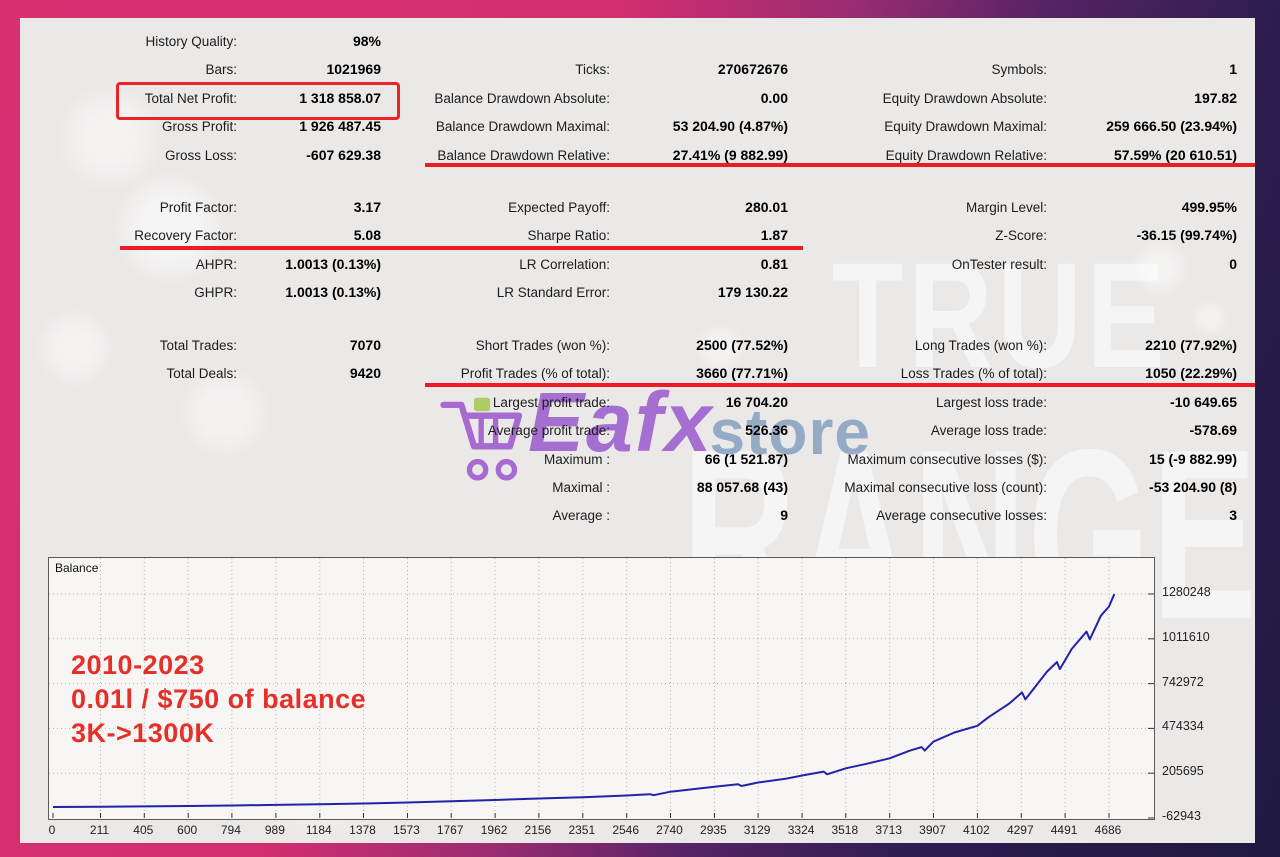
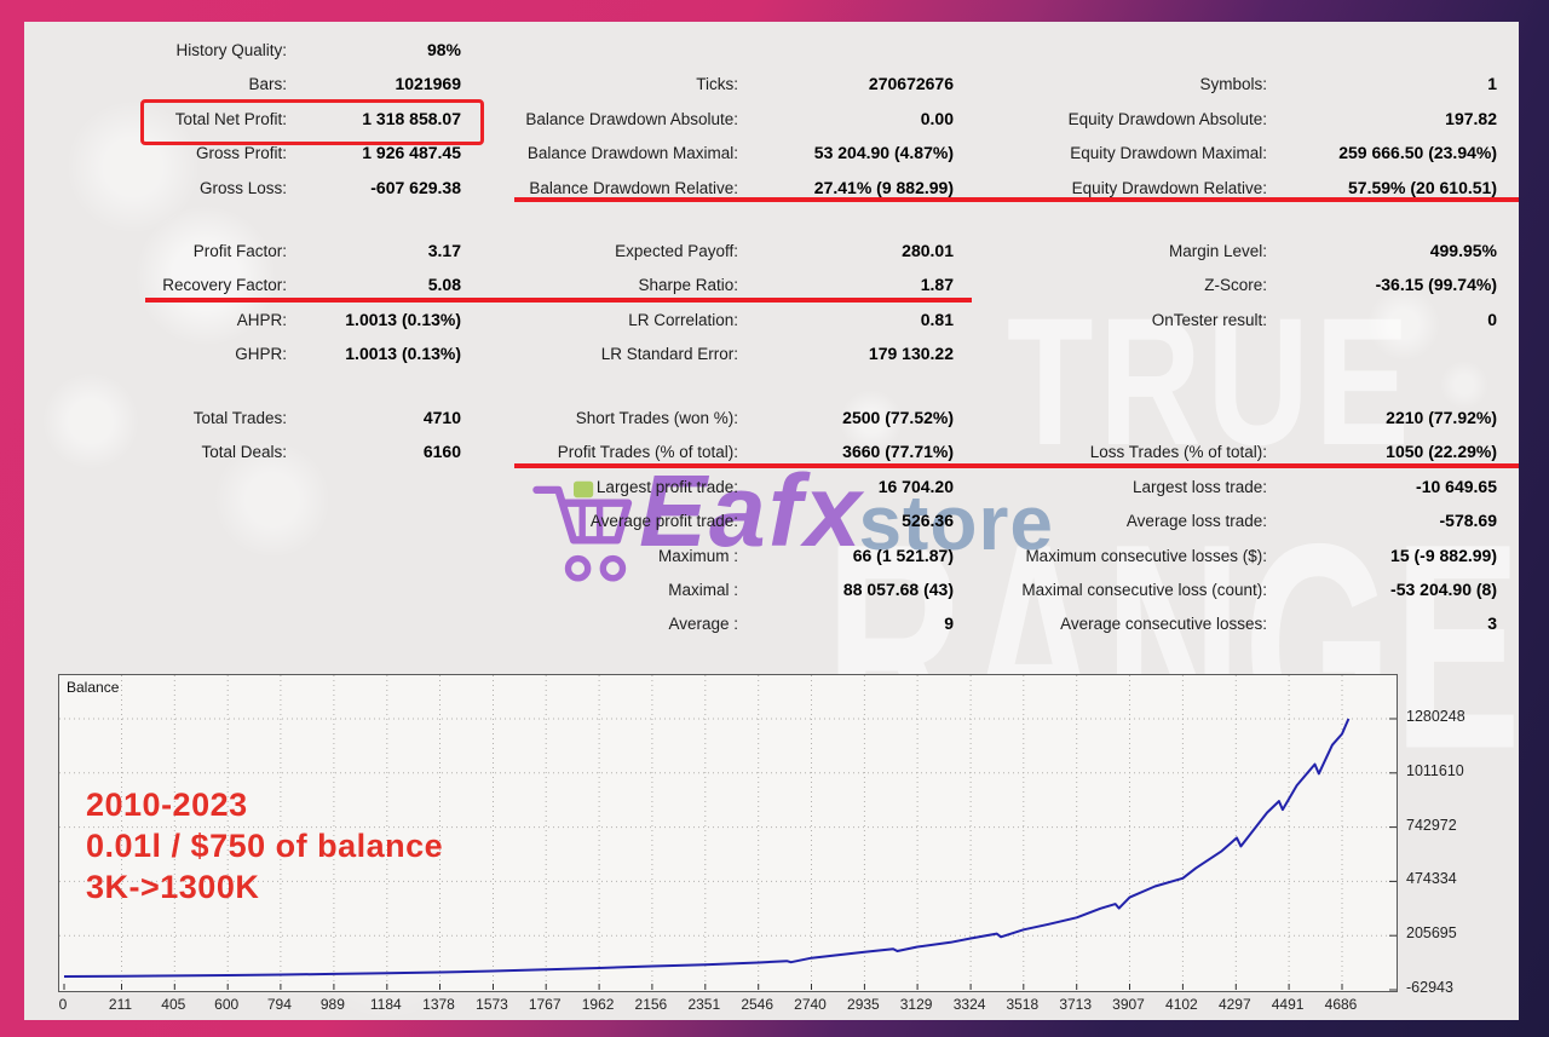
  TRUE
  RANGE
  Eafx
  store
  History Quality:
  98%
  Bars:
  1021969
  Ticks:
  270672676
  Symbols:
  1
  Total Net Profit:
  1 318 858.07
  Balance Drawdown Absolute:
  0.00
  Equity Drawdown Absolute:
  197.82
  Gross Profit:
  1 926 487.45
  Balance Drawdown Maximal:
  53 204.90 (4.87%)
  Equity Drawdown Maximal:
  259 666.50 (23.94%)
  Gross Loss:
  -607 629.38
  Balance Drawdown Relative:
  27.41% (9 882.99)
  Equity Drawdown Relative:
  57.59% (20 610.51)
  Profit Factor:
  3.17
  Expected Payoff:
  280.01
  Margin Level:
  499.95%
  Recovery Factor:
  5.08
  Sharpe Ratio:
  1.87
  Z-Score:
  -36.15 (99.74%)
  AHPR:
  1.0013 (0.13%)
  LR Correlation:
  0.81
  OnTester result:
  0
  GHPR:
  1.0013 (0.13%)
  LR Standard Error:
  179 130.22
  Total Trades:
- 7070
+ 4710
  Short Trades (won %):
  2500 (77.52%)
- Long Trades (won %):
  2210 (77.92%)
  Total Deals:
- 9420
+ 6160
  Profit Trades (% of total):
  3660 (77.71%)
  Loss Trades (% of total):
  1050 (22.29%)
  Largest profit trade:
  16 704.20
  Largest loss trade:
  -10 649.65
  Average profit trade:
  526.36
  Average loss trade:
  -578.69
  Maximum :
  66 (1 521.87)
  Maximum consecutive losses ($):
  15 (-9 882.99)
  Maximal :
  88 057.68 (43)
  Maximal consecutive loss (count):
  -53 204.90 (8)
  Average :
  9
  Average consecutive losses:
  3
  Balance
  2010-2023
  0.01l / $750 of balance
  3K->1300K
  1280248
  1011610
  742972
  474334
  205695
  -62943
  0
  211
  405
  600
  794
  989
  1184
  1378
  1573
  1767
  1962
  2156
  2351
  2546
  2740
  2935
  3129
  3324
  3518
  3713
  3907
  4102
  4297
  4491
  4686
